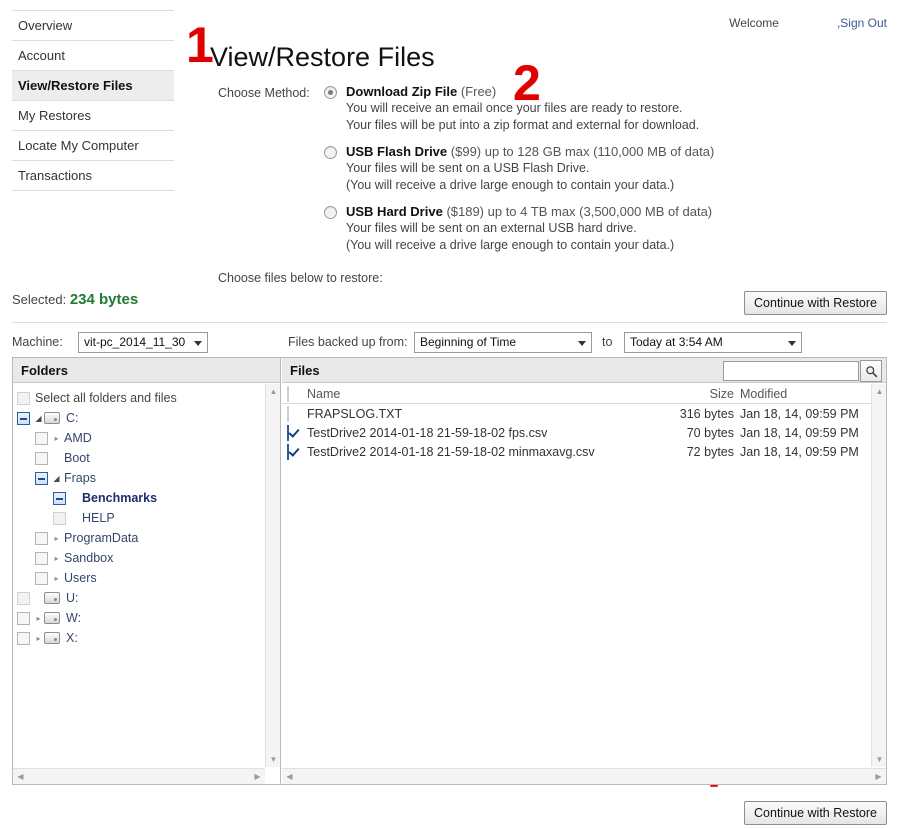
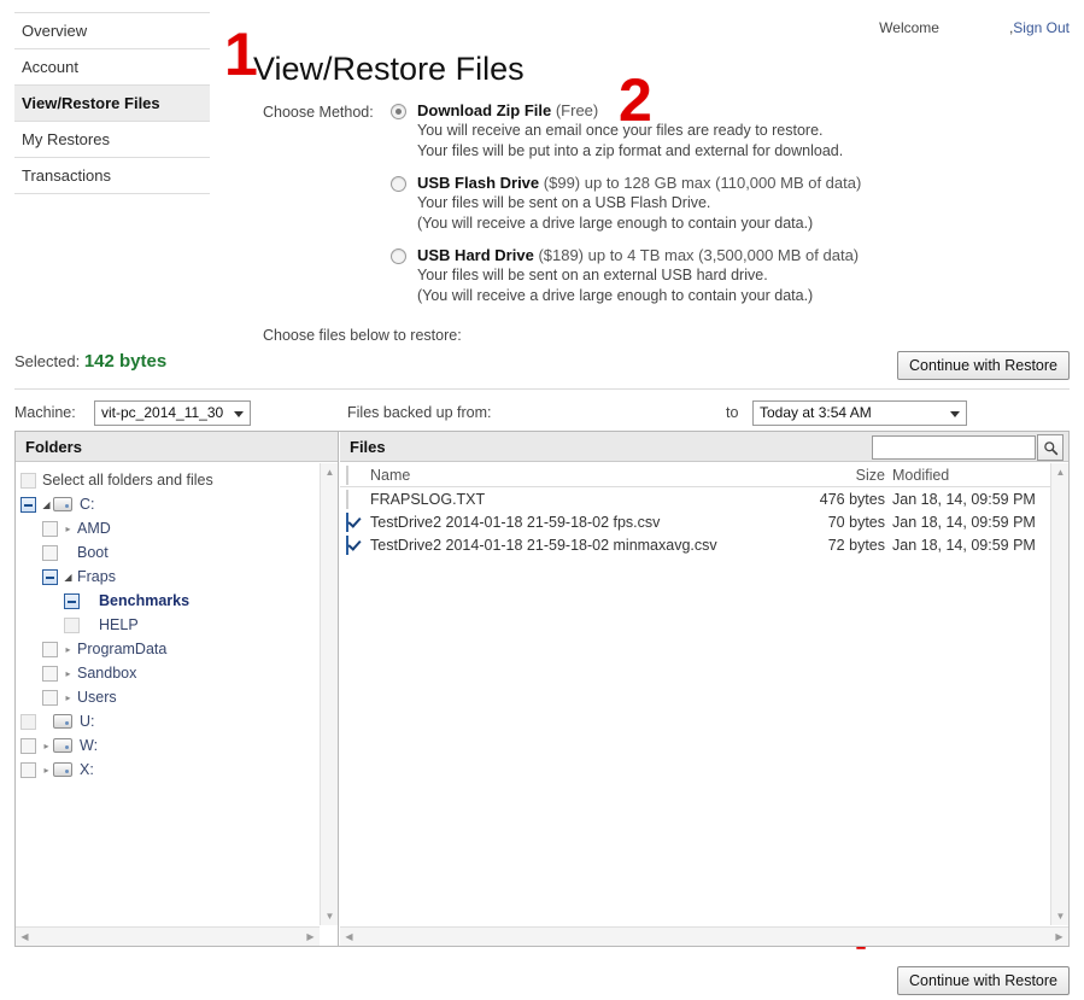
  Overview
  Account
  View/Restore Files
  My Restores
- Locate My Computer
  Transactions
  Welcome ,Sign Out
  View/Restore Files
  1
  2
  Choose Method:
  Download Zip File (Free)
  You will receive an email once your files are ready to restore.
  Your files will be put into a zip format and external for download.
  USB Flash Drive ($99) up to 128 GB max (110,000 MB of data)
  Your files will be sent on a USB Flash Drive.
  (You will receive a drive large enough to contain your data.)
  USB Hard Drive ($189) up to 4 TB max (3,500,000 MB of data)
  Your files will be sent on an external USB hard drive.
  (You will receive a drive large enough to contain your data.)
  Choose files below to restore:
- Selected: 234 bytes
+ Selected: 142 bytes
  Continue with Restore
  Machine:
  vit-pc_2014_11_30
  Files backed up from:
- Beginning of Time
  to
  Today at 3:54 AM
  Folders
  Select all folders and files
  ◢
  C:
  ▸
  AMD
  Boot
  ◢
  Fraps
  Benchmarks
  HELP
  ▸
  ProgramData
  ▸
  Sandbox
  ▸
  Users
  U:
  ▸
  W:
  ▸
  X:
  ▲
  ▼
  ◀
  ▶
  Files
  Name
  Size
  Modified
  FRAPSLOG.TXT
- 316 bytes
+ 476 bytes
  Jan 18, 14, 09:59 PM
  TestDrive2 2014-01-18 21-59-18-02 fps.csv
  70 bytes
  Jan 18, 14, 09:59 PM
  TestDrive2 2014-01-18 21-59-18-02 minmaxavg.csv
  72 bytes
  Jan 18, 14, 09:59 PM
  ▲
  ▼
  ◀
  ▶
  Continue with Restore
